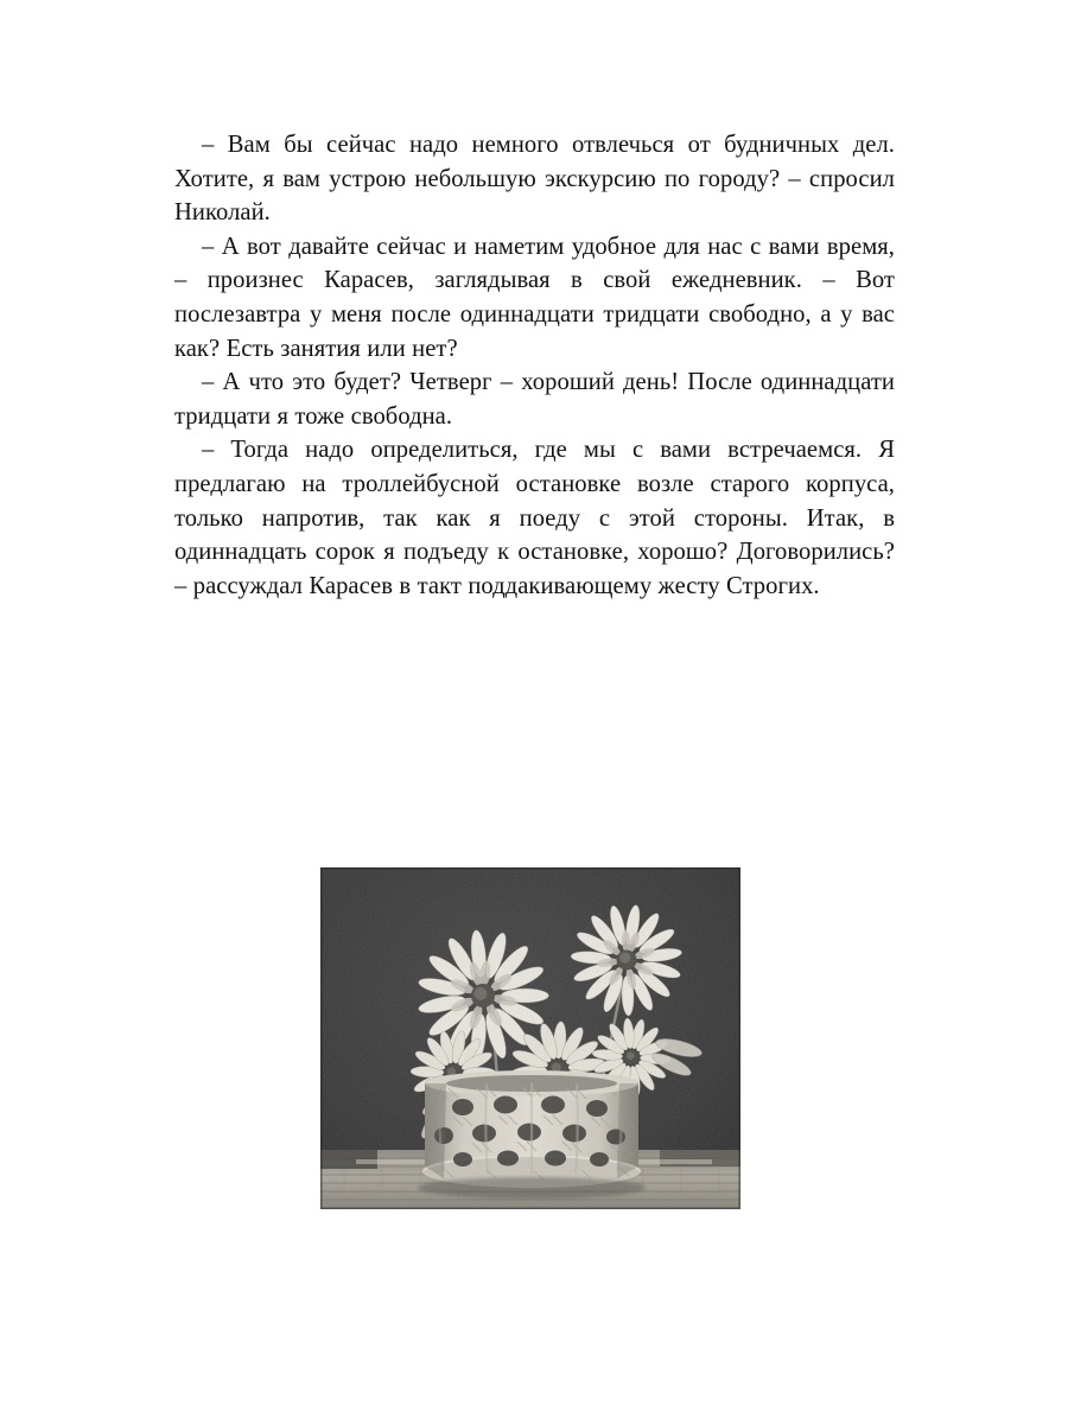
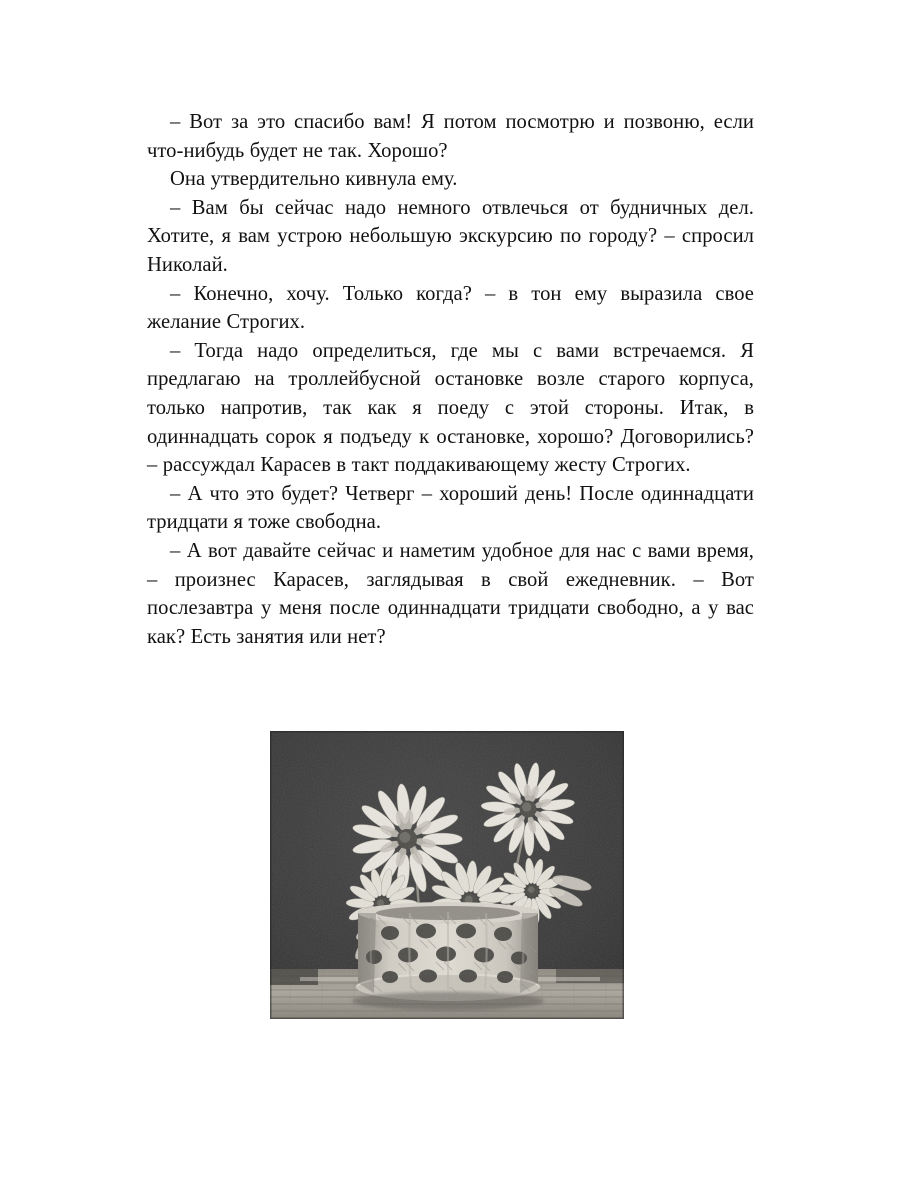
+ – Вот за это спасибо вам! Я потом посмотрю и позвоню, если что-нибудь будет не так. Хорошо?
+ Она утвердительно кивнула ему.
  – Вам бы сейчас надо немного отвлечься от будничных дел. Хотите, я вам устрою небольшую экскурсию по городу? – спросил Николай.
+ – Конечно, хочу. Только когда? – в тон ему выразила свое желание Строгих.
- – А вот давайте сейчас и наметим удобное для нас с вами время, – произнес Карасев, заглядывая в свой ежедневник. – Вот послезавтра у меня после одиннадцати тридцати свободно, а у вас как? Есть занятия или нет?
+ – Тогда надо определиться, где мы с вами встречаемся. Я предлагаю на троллейбусной остановке возле старого корпуса, только напротив, так как я поеду с этой стороны. Итак, в одиннадцать сорок я подъеду к остановке, хорошо? Договорились? – рассуждал Карасев в такт поддакивающему жесту Строгих.
  – А что это будет? Четверг – хороший день! После одиннадцати тридцати я тоже свободна.
- – Тогда надо определиться, где мы с вами встречаемся. Я предлагаю на троллейбусной остановке возле старого корпуса, только напротив, так как я поеду с этой стороны. Итак, в одиннадцать сорок я подъеду к остановке, хорошо? Договорились? – рассуждал Карасев в такт поддакивающему жесту Строгих.
+ – А вот давайте сейчас и наметим удобное для нас с вами время, – произнес Карасев, заглядывая в свой ежедневник. – Вот послезавтра у меня после одиннадцати тридцати свободно, а у вас как? Есть занятия или нет?
